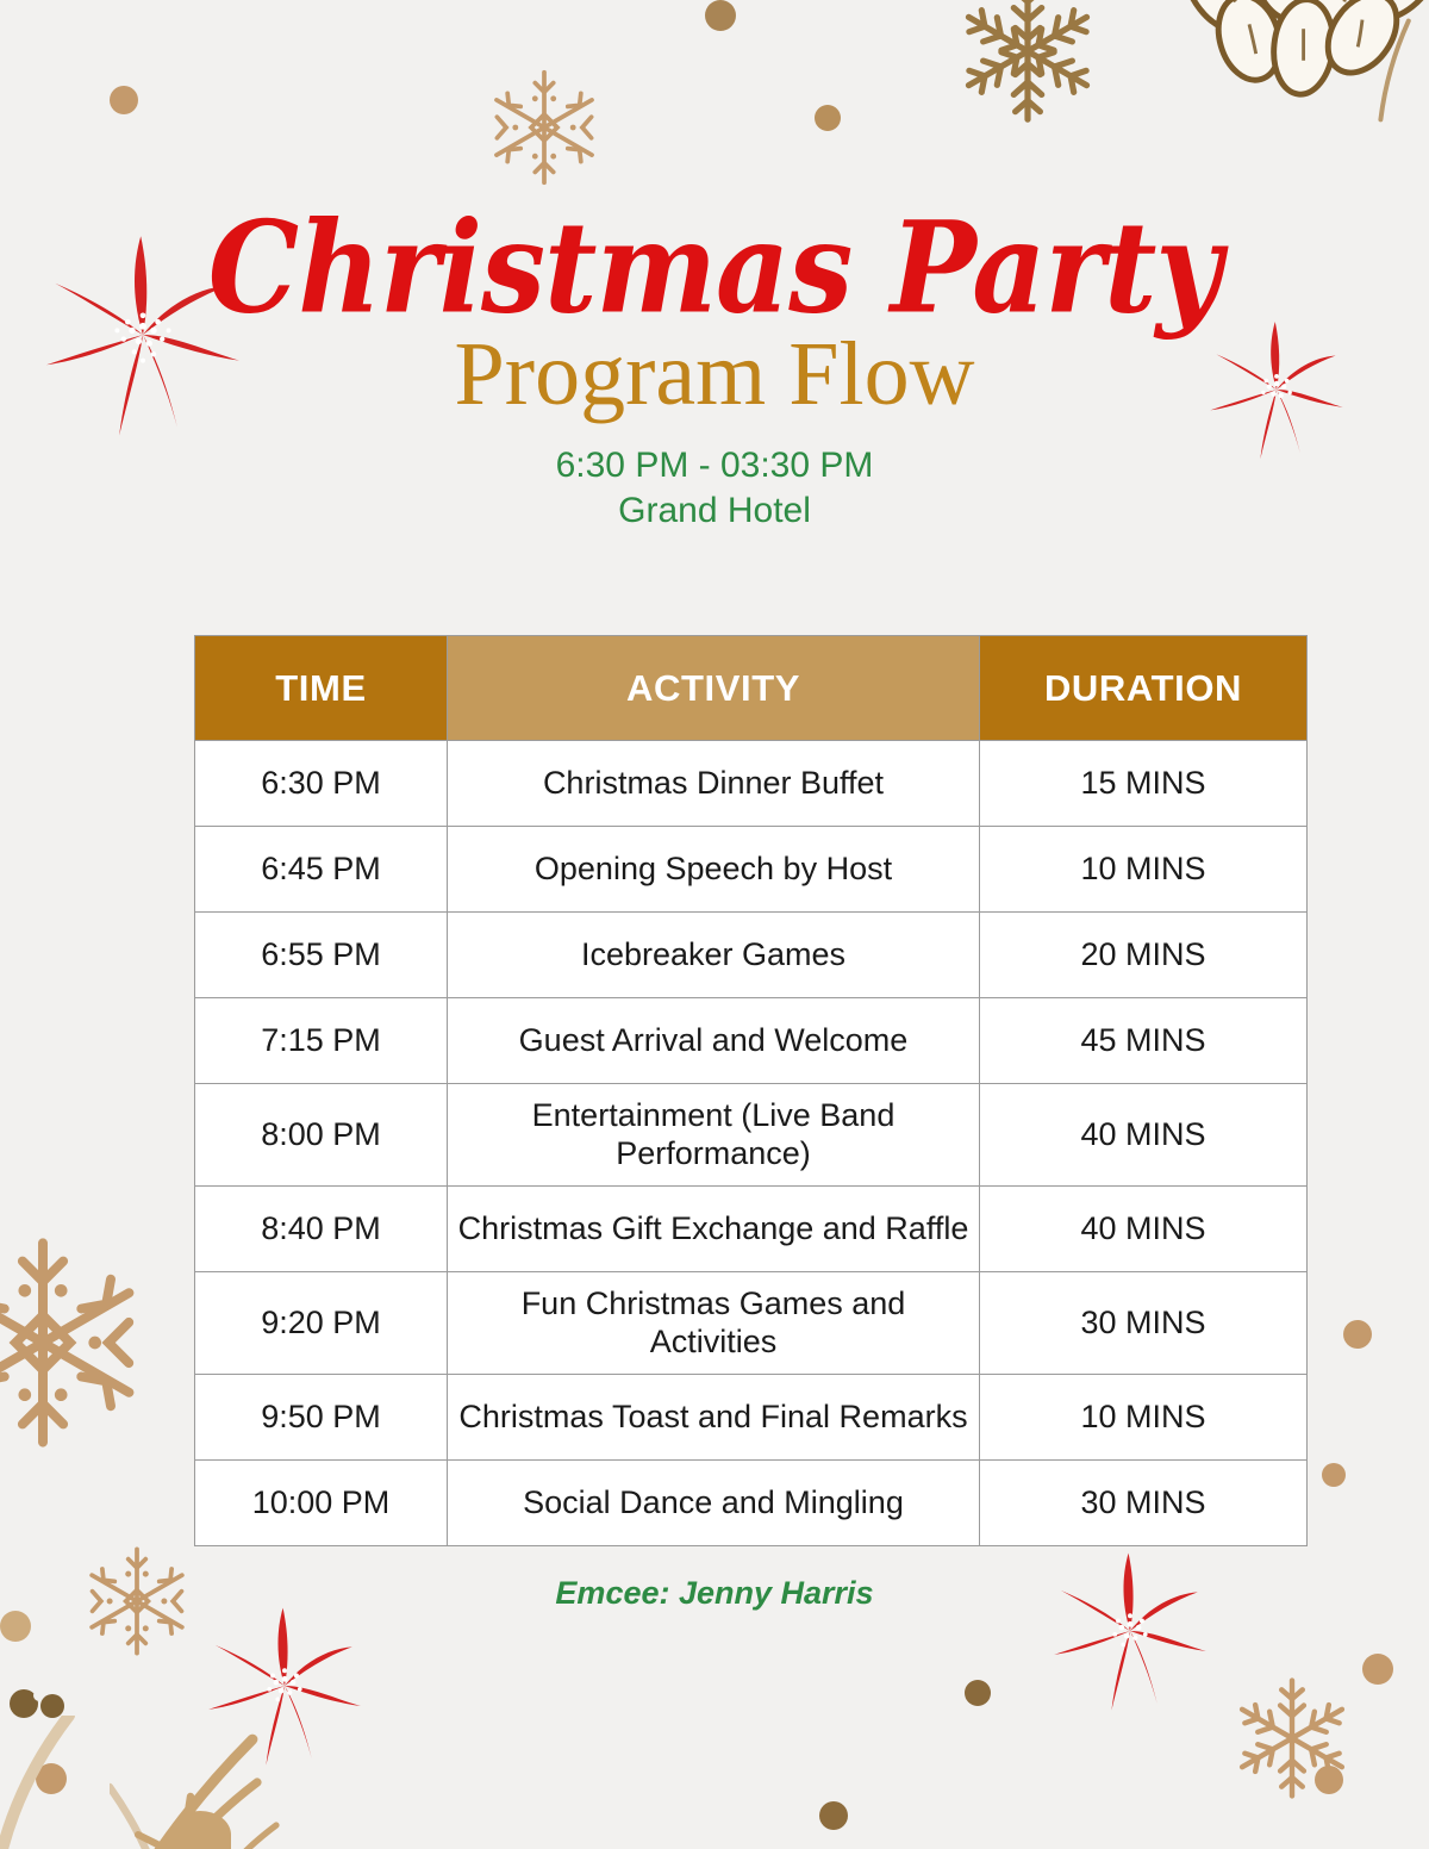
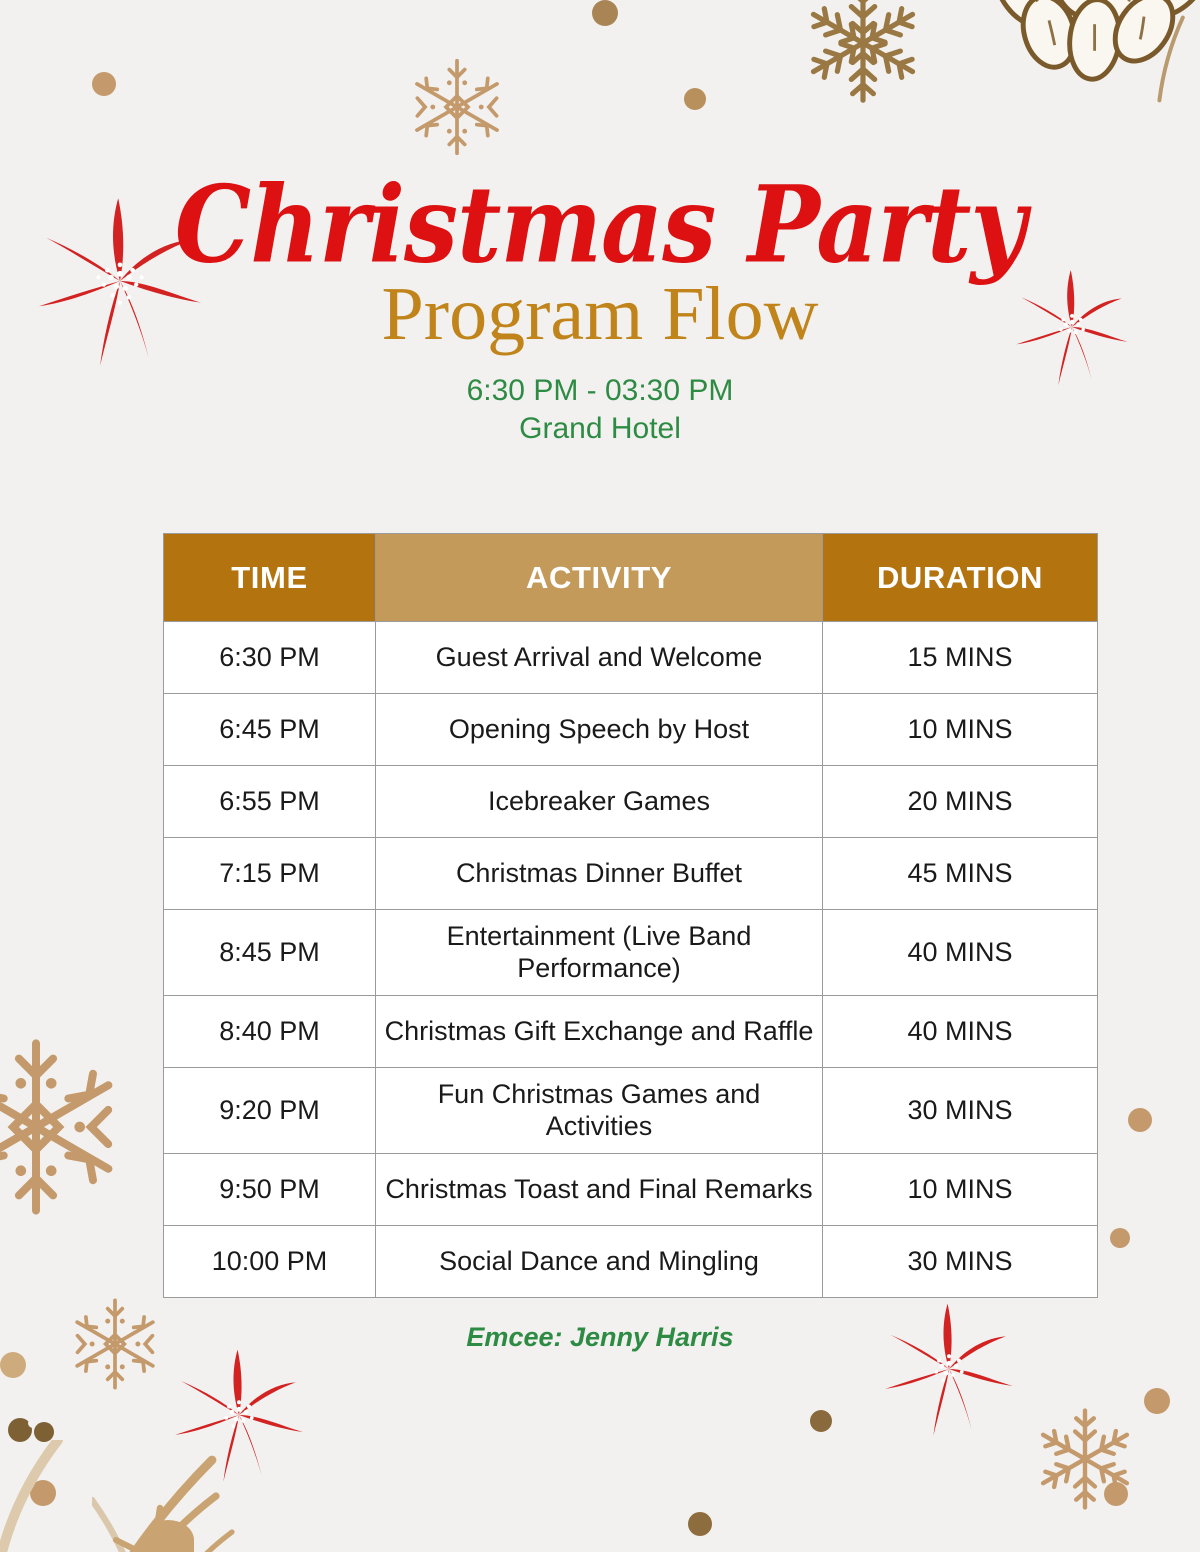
  Christmas Party
  Program Flow
  6:30 PM - 03:30 PM
  Grand Hotel
  TIME	ACTIVITY	DURATION
- 6:30 PM	Christmas Dinner Buffet	15 MINS
+ 6:30 PM	Guest Arrival and Welcome	15 MINS
  6:45 PM	Opening Speech by Host	10 MINS
  6:55 PM	Icebreaker Games	20 MINS
- 7:15 PM	Guest Arrival and Welcome	45 MINS
+ 7:15 PM	Christmas Dinner Buffet	45 MINS
- 8:00 PM	Entertainment (Live Band Performance)	40 MINS
+ 8:45 PM	Entertainment (Live Band Performance)	40 MINS
  8:40 PM	Christmas Gift Exchange and Raffle	40 MINS
  9:20 PM	Fun Christmas Games and Activities	30 MINS
  9:50 PM	Christmas Toast and Final Remarks	10 MINS
  10:00 PM	Social Dance and Mingling	30 MINS
  Emcee: Jenny Harris
